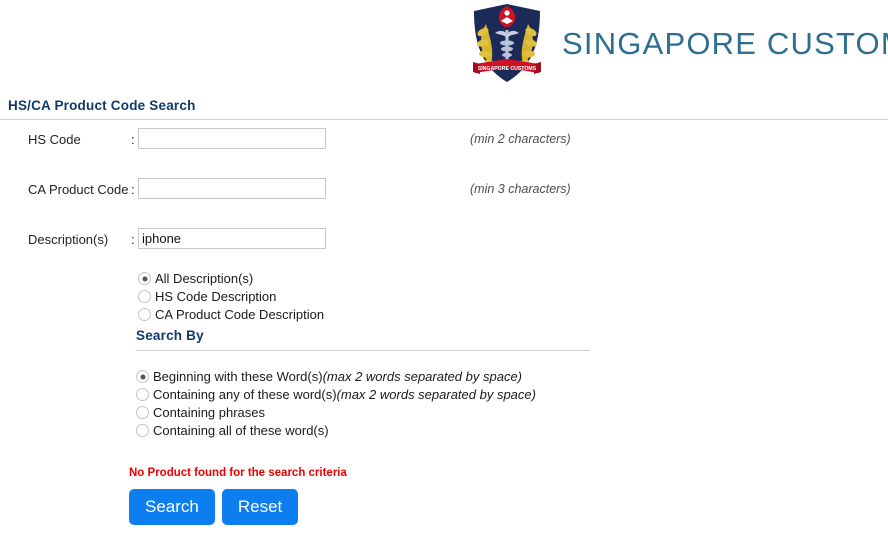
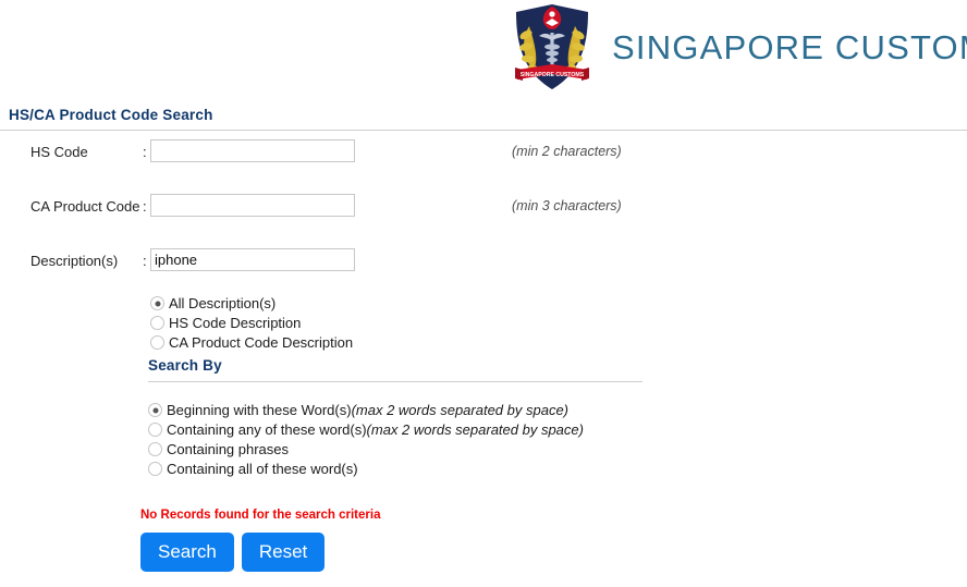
  SINGAPORE CUSTO
  HS/CA Product Code Search
  HS Code
  :
  (min 2 characters)
  CA Product Code
  :
  (min 3 characters)
  Description(s)
  :
  iphone
  All Description(s)
  HS Code Description
  CA Product Code Description
  Search By
  Beginning with these Word(s)
  (max 2 words separated by space)
  Containing any of these word(s)
  (max 2 words separated by space)
  Containing phrases
  Containing all of these word(s)
- No Product found for the search criteria
+ No Records found for the search criteria
  Search
  Reset
